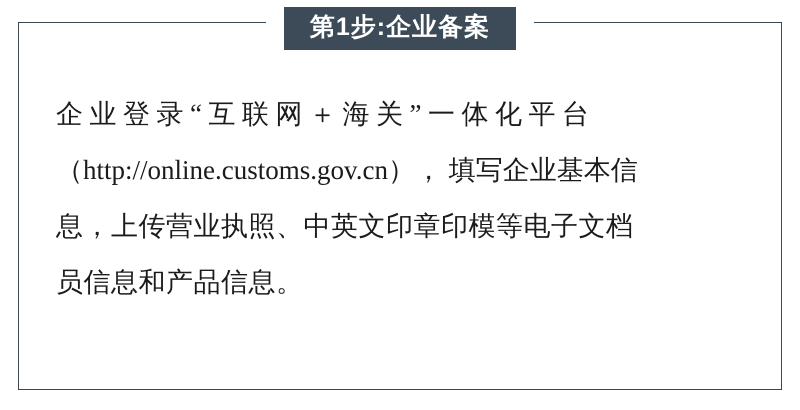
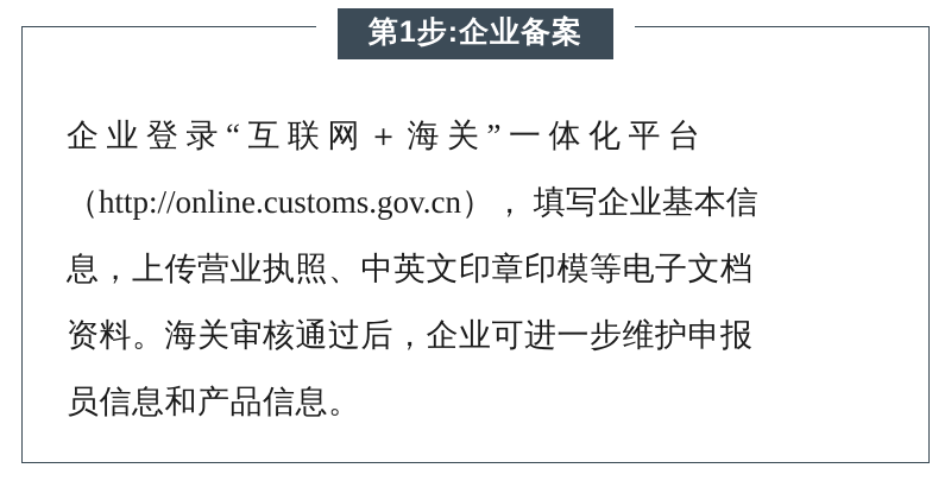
  第1步:企业备案
  企业登录“互联网＋海关”一体化平台
  （http://online.customs.gov.cn）， 填写企业基本信
  息，上传营业执照、中英文印章印模等电子文档
+ 资料。海关审核通过后，企业可进一步维护申报
  员信息和产品信息。
